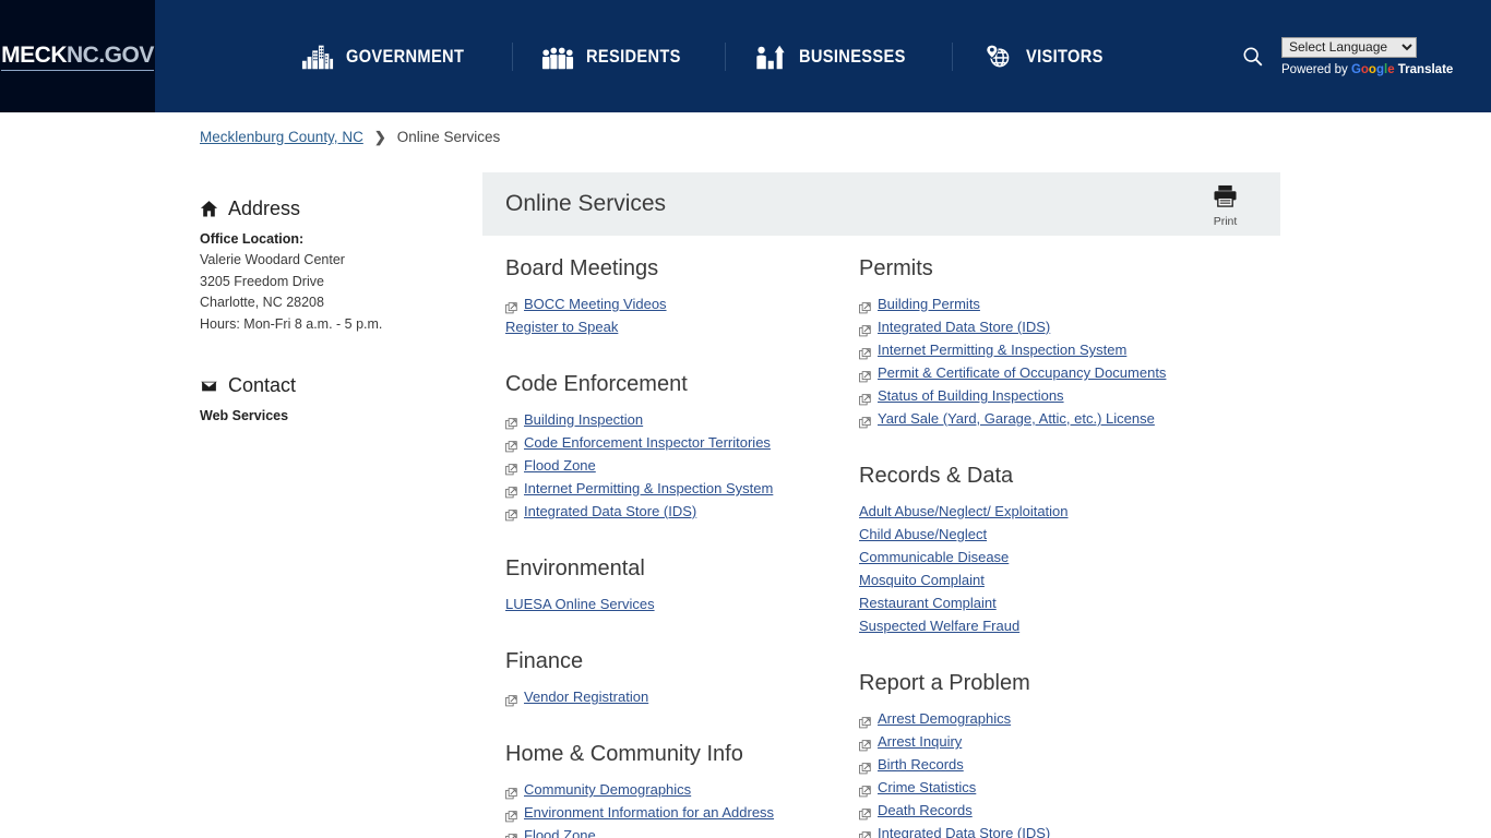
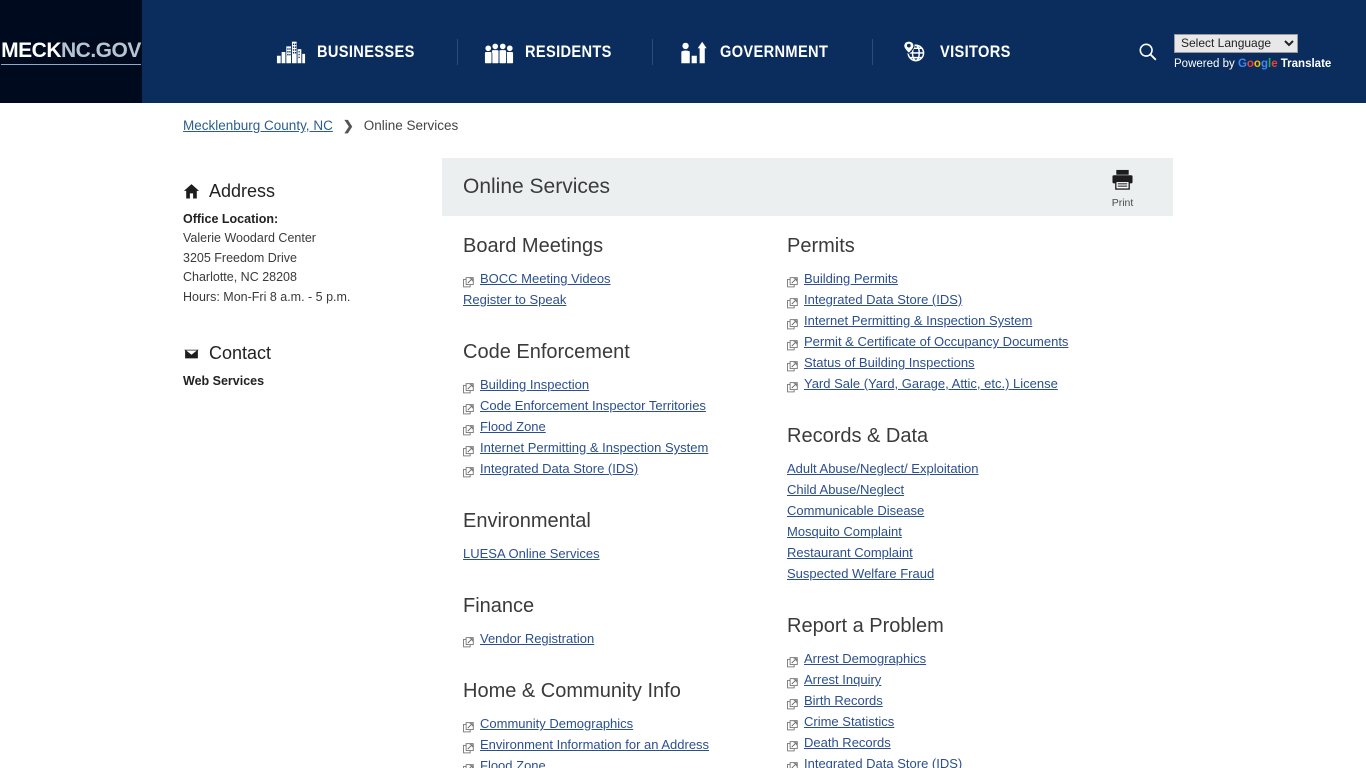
  MECKNC.GOV
- GOVERNMENT
+ BUSINESSES
  RESIDENTS
- BUSINESSES
+ GOVERNMENT
  VISITORS
  Select Language
  Powered by Google Translate
  Mecklenburg County, NC
  ❯
  Online Services
  Address
  Office Location:
  Valerie Woodard Center
  3205 Freedom Drive
  Charlotte, NC 28208
  Hours: Mon-Fri 8 a.m. - 5 p.m.
  Contact
  Web Services
  Online Services
  Print
  Board Meetings
  BOCC Meeting Videos
  Register to Speak
  Code Enforcement
  Building Inspection
  Code Enforcement Inspector Territories
  Flood Zone
  Internet Permitting & Inspection System
  Integrated Data Store (IDS)
  Environmental
  LUESA Online Services
  Finance
  Vendor Registration
  Home & Community Info
  Community Demographics
  Environment Information for an Address
  Flood Zone
  Permits
  Building Permits
  Integrated Data Store (IDS)
  Internet Permitting & Inspection System
  Permit & Certificate of Occupancy Documents
  Status of Building Inspections
  Yard Sale (Yard, Garage, Attic, etc.) License
  Records & Data
  Adult Abuse/Neglect/ Exploitation
  Child Abuse/Neglect
  Communicable Disease
  Mosquito Complaint
  Restaurant Complaint
  Suspected Welfare Fraud
  Report a Problem
  Arrest Demographics
  Arrest Inquiry
  Birth Records
  Crime Statistics
  Death Records
  Integrated Data Store (IDS)
